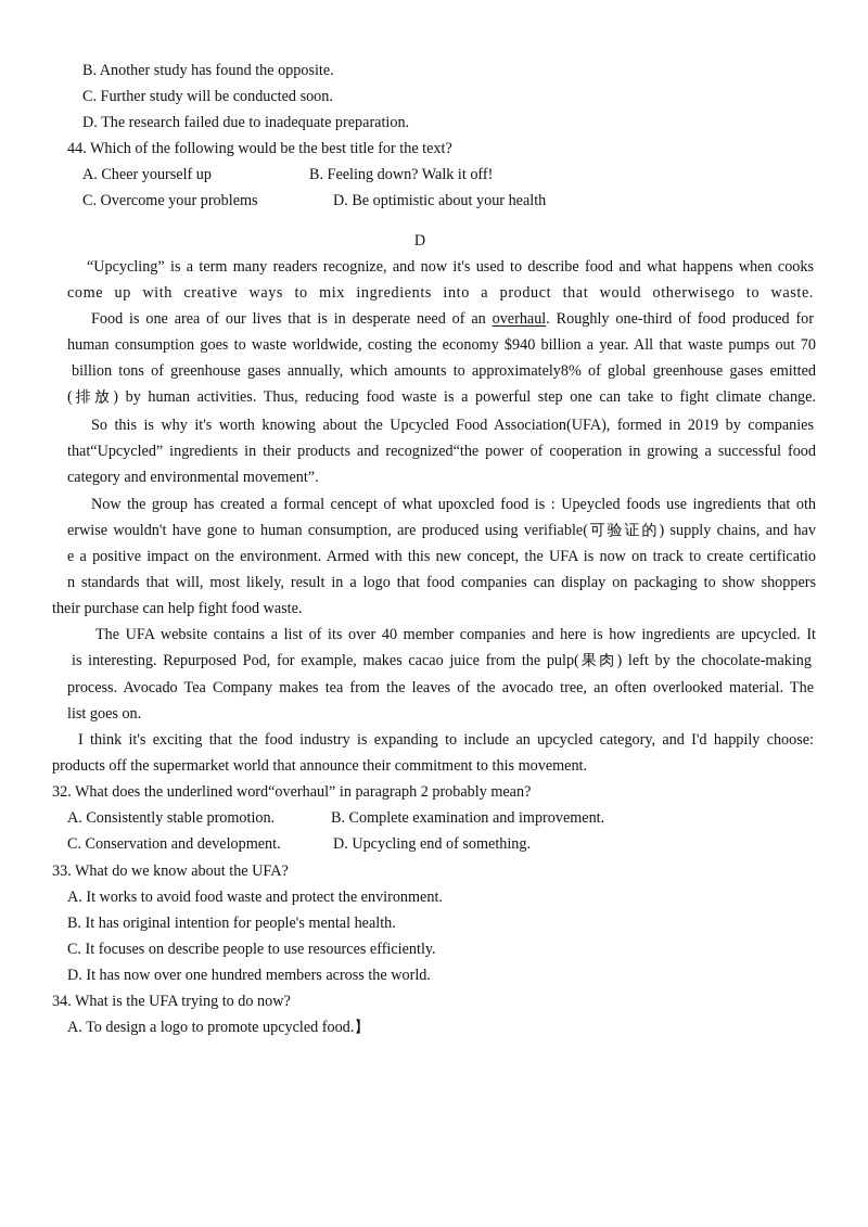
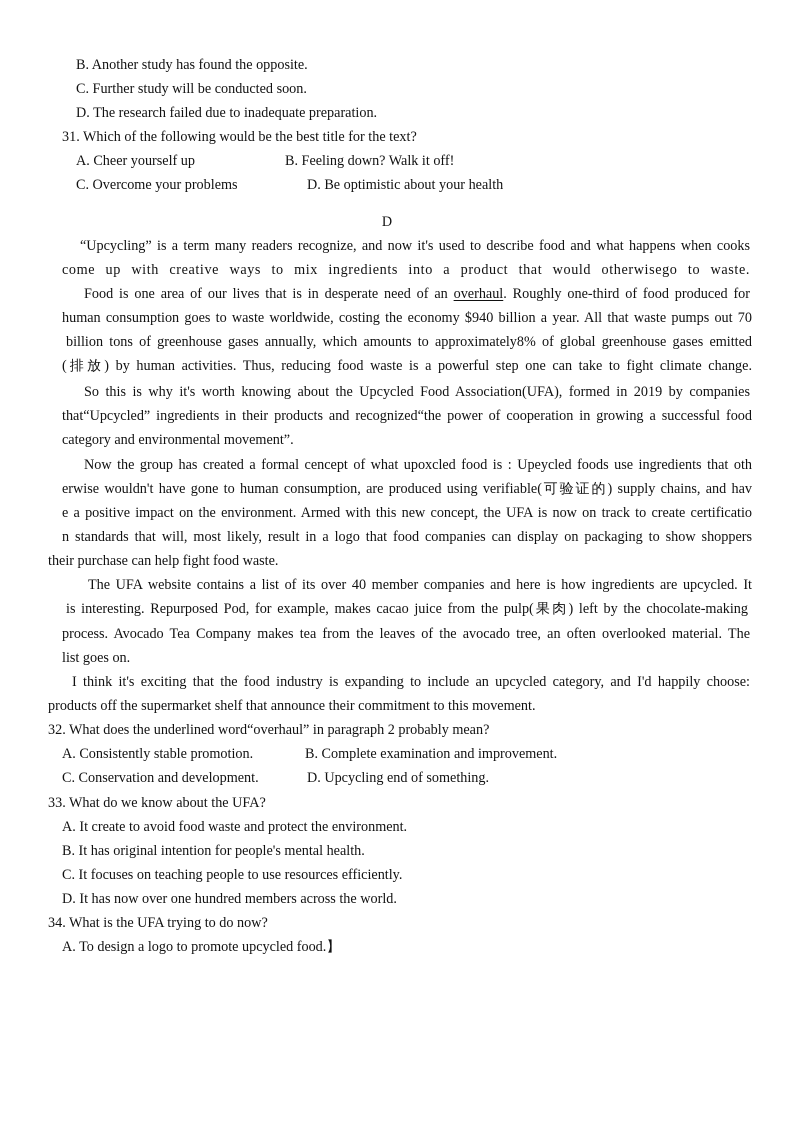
  B. Another study has found the opposite.
  C. Further study will be conducted soon.
  D. The research failed due to inadequate preparation.
- 44. Which of the following would be the best title for the text?
+ 31. Which of the following would be the best title for the text?
  A. Cheer yourself up
  B. Feeling down? Walk it off!
  C. Overcome your problems
  D. Be optimistic about your health
  D
  “Upcycling” is a term many readers recognize, and now it's used to describe food and what happens when cooks
  come up with creative ways to mix ingredients into a product that would otherwisego to waste.
  Food is one area of our lives that is in desperate need of an overhaul. Roughly one-third of food produced for
  human consumption goes to waste worldwide, costing the economy $940 billion a year. All that waste pumps out 70
  billion tons of greenhouse gases annually, which amounts to approximately8% of global greenhouse gases emitted
  (排放) by human activities. Thus, reducing food waste is a powerful step one can take to fight climate change.
  So this is why it's worth knowing about the Upcycled Food Association(UFA), formed in 2019 by companies
  that“Upcycled” ingredients in their products and recognized“the power of cooperation in growing a successful food
  category and environmental movement”.
  Now the group has created a formal cencept of what upoxcled food is : Upeycled foods use ingredients that oth
  erwise wouldn't have gone to human consumption, are produced using verifiable(可验证的) supply chains, and hav
  e a positive impact on the environment. Armed with this new concept, the UFA is now on track to create certificatio
  n standards that will, most likely, result in a logo that food companies can display on packaging to show shoppers
  their purchase can help fight food waste.
  The UFA website contains a list of its over 40 member companies and here is how ingredients are upcycled. It
  is interesting. Repurposed Pod, for example, makes cacao juice from the pulp(果肉) left by the chocolate-making
  process. Avocado Tea Company makes tea from the leaves of the avocado tree, an often overlooked material. The
  list goes on.
  I think it's exciting that the food industry is expanding to include an upcycled category, and I'd happily choose:
- products off the supermarket world that announce their commitment to this movement.
+ products off the supermarket shelf that announce their commitment to this movement.
  32. What does the underlined word“overhaul” in paragraph 2 probably mean?
  A. Consistently stable promotion.
  B. Complete examination and improvement.
  C. Conservation and development.
  D. Upcycling end of something.
  33. What do we know about the UFA?
- A. It works to avoid food waste and protect the environment.
+ A. It create to avoid food waste and protect the environment.
  B. It has original intention for people's mental health.
- C. It focuses on describe people to use resources efficiently.
+ C. It focuses on teaching people to use resources efficiently.
  D. It has now over one hundred members across the world.
  34. What is the UFA trying to do now?
  A. To design a logo to promote upcycled food.】
